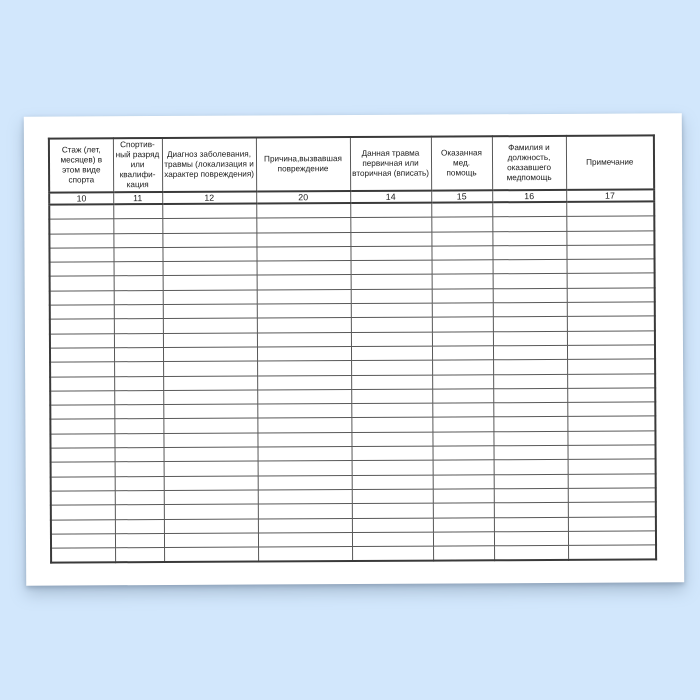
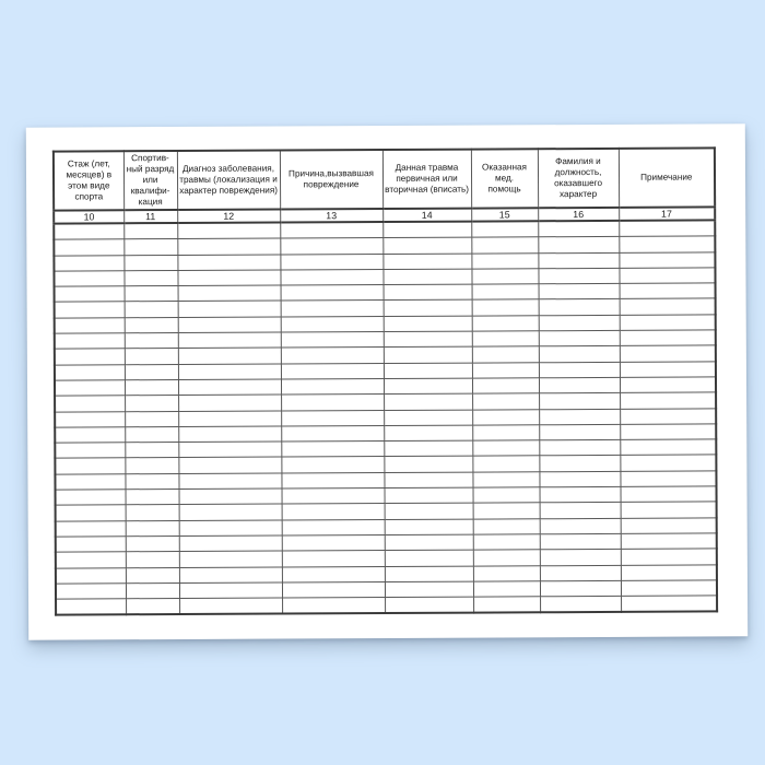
- Стаж (лет, месяцев) в этом виде спорта	Спортив- ный разряд или квалифи- кация	Диагноз заболевания, травмы (локализация и характер повреждения)	Причина,вызвавшая повреждение	Данная травма первичная или вторичная (вписать)	Оказанная мед. помощь	Фамилия и должность, оказавшего медпомощь	Примечание
+ Стаж (лет, месяцев) в этом виде спорта	Спортив- ный разряд или квалифи- кация	Диагноз заболевания, травмы (локализация и характер повреждения)	Причина,вызвавшая повреждение	Данная травма первичная или вторичная (вписать)	Оказанная мед. помощь	Фамилия и должность, оказавшего характер	Примечание
- 10	11	12	20	14	15	16	17
+ 10	11	12	13	14	15	16	17
